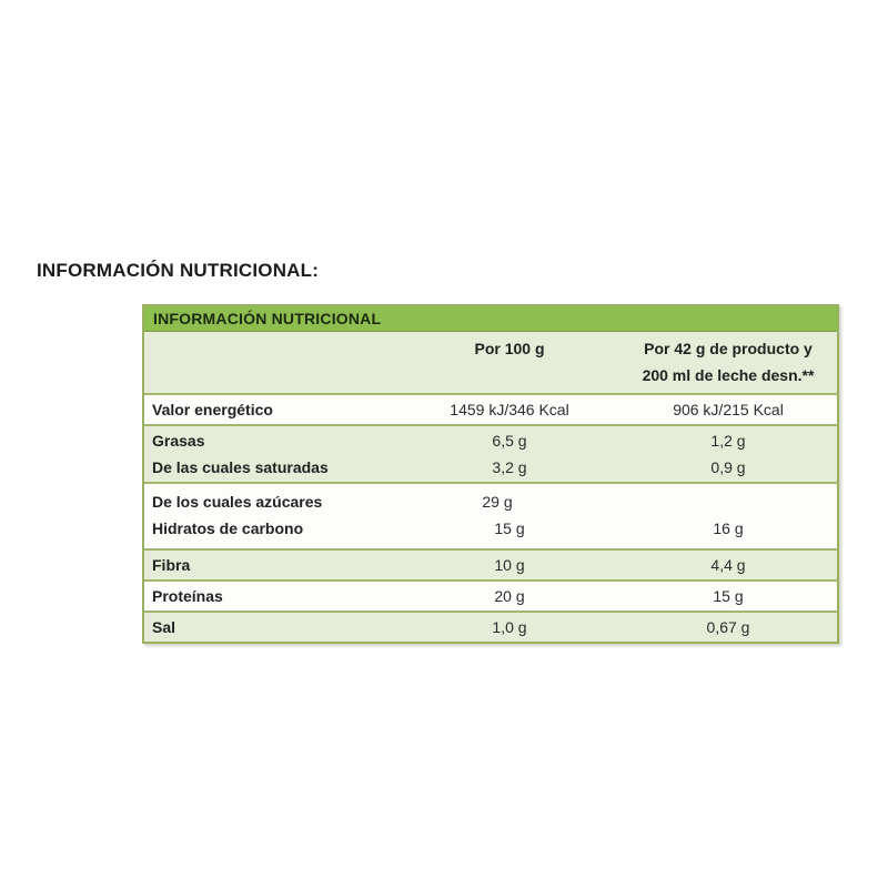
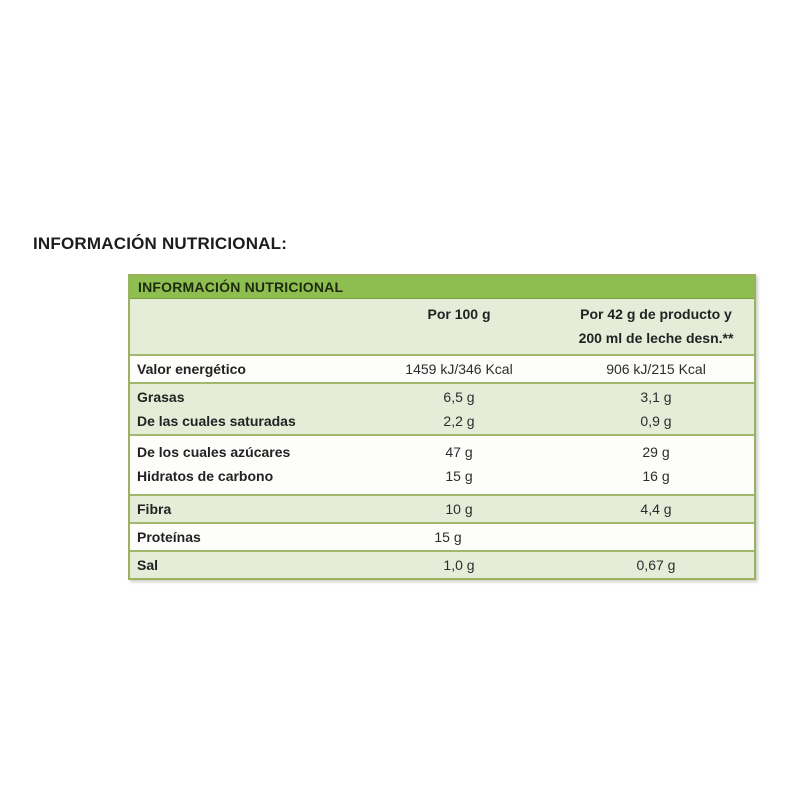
  INFORMACIÓN NUTRICIONAL:
  INFORMACIÓN NUTRICIONAL
  Por 100 g
  Por 42 g de producto y
  200 ml de leche desn.**
  Valor energético
  1459 kJ/346 Kcal
  906 kJ/215 Kcal
  Grasas
  6,5 g
- 1,2 g
+ 3,1 g
  De las cuales saturadas
- 3,2 g
+ 2,2 g
  0,9 g
  De los cuales azúcares
+ 47 g
  29 g
  Hidratos de carbono
  15 g
  16 g
  Fibra
  10 g
  4,4 g
  Proteínas
- 20 g
  15 g
  Sal
  1,0 g
  0,67 g
